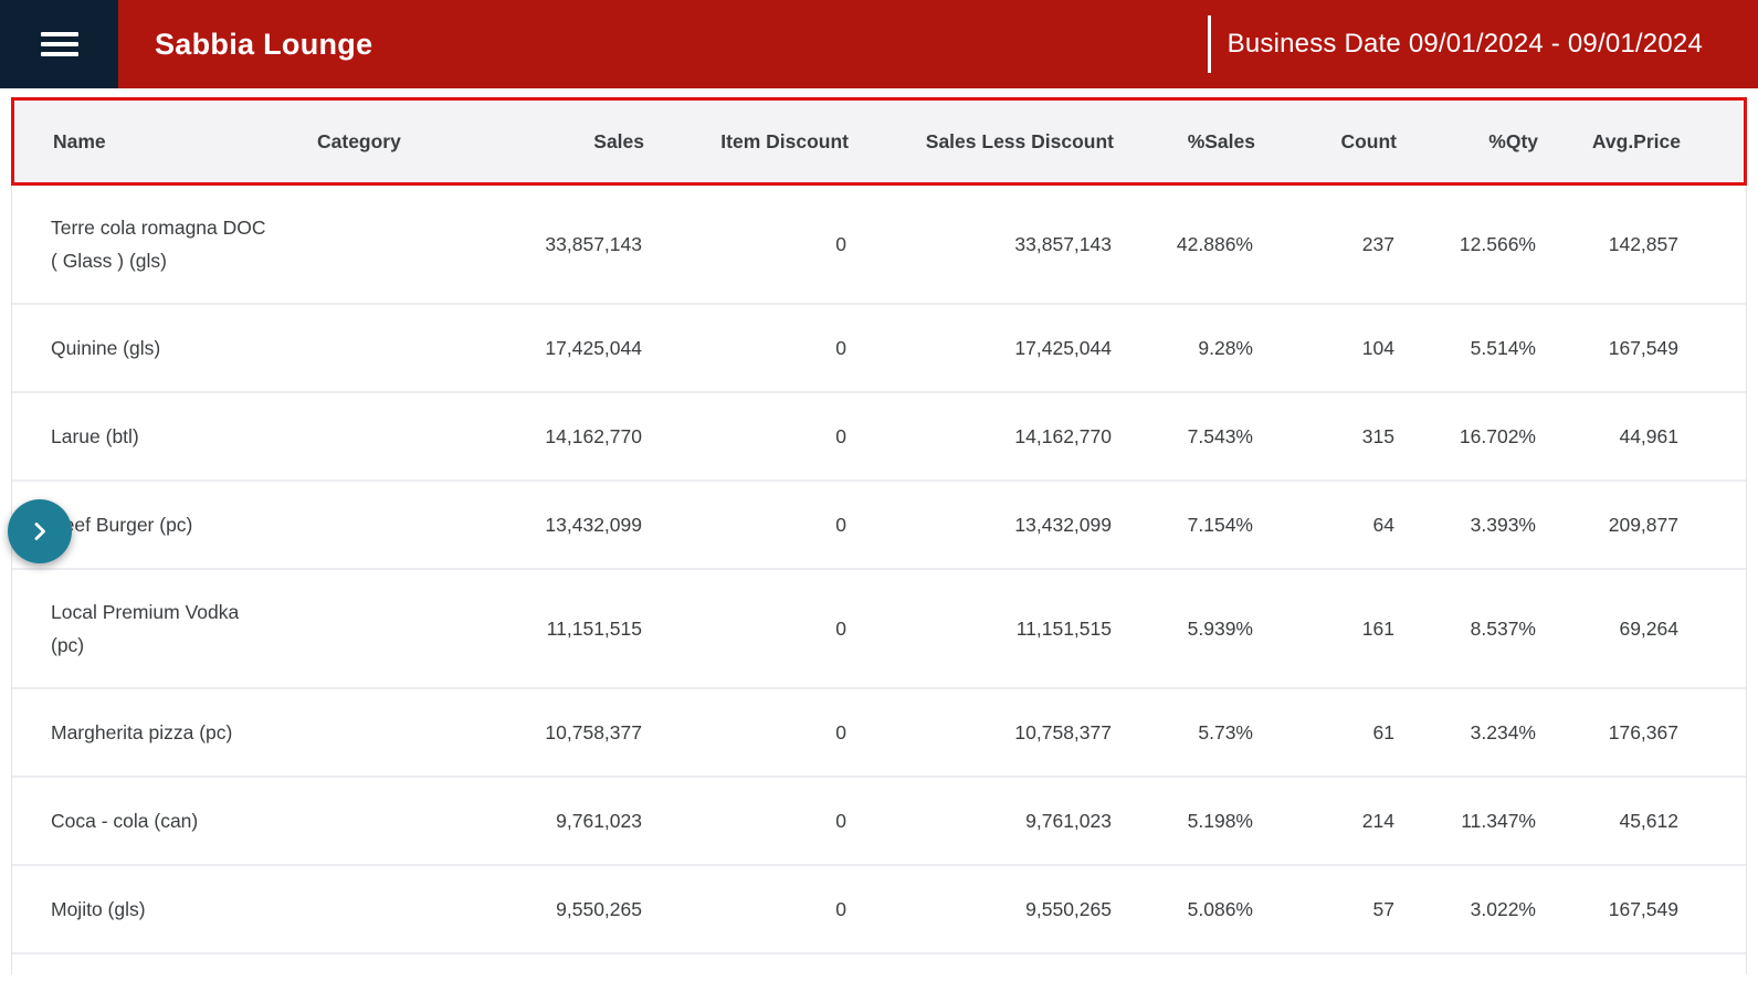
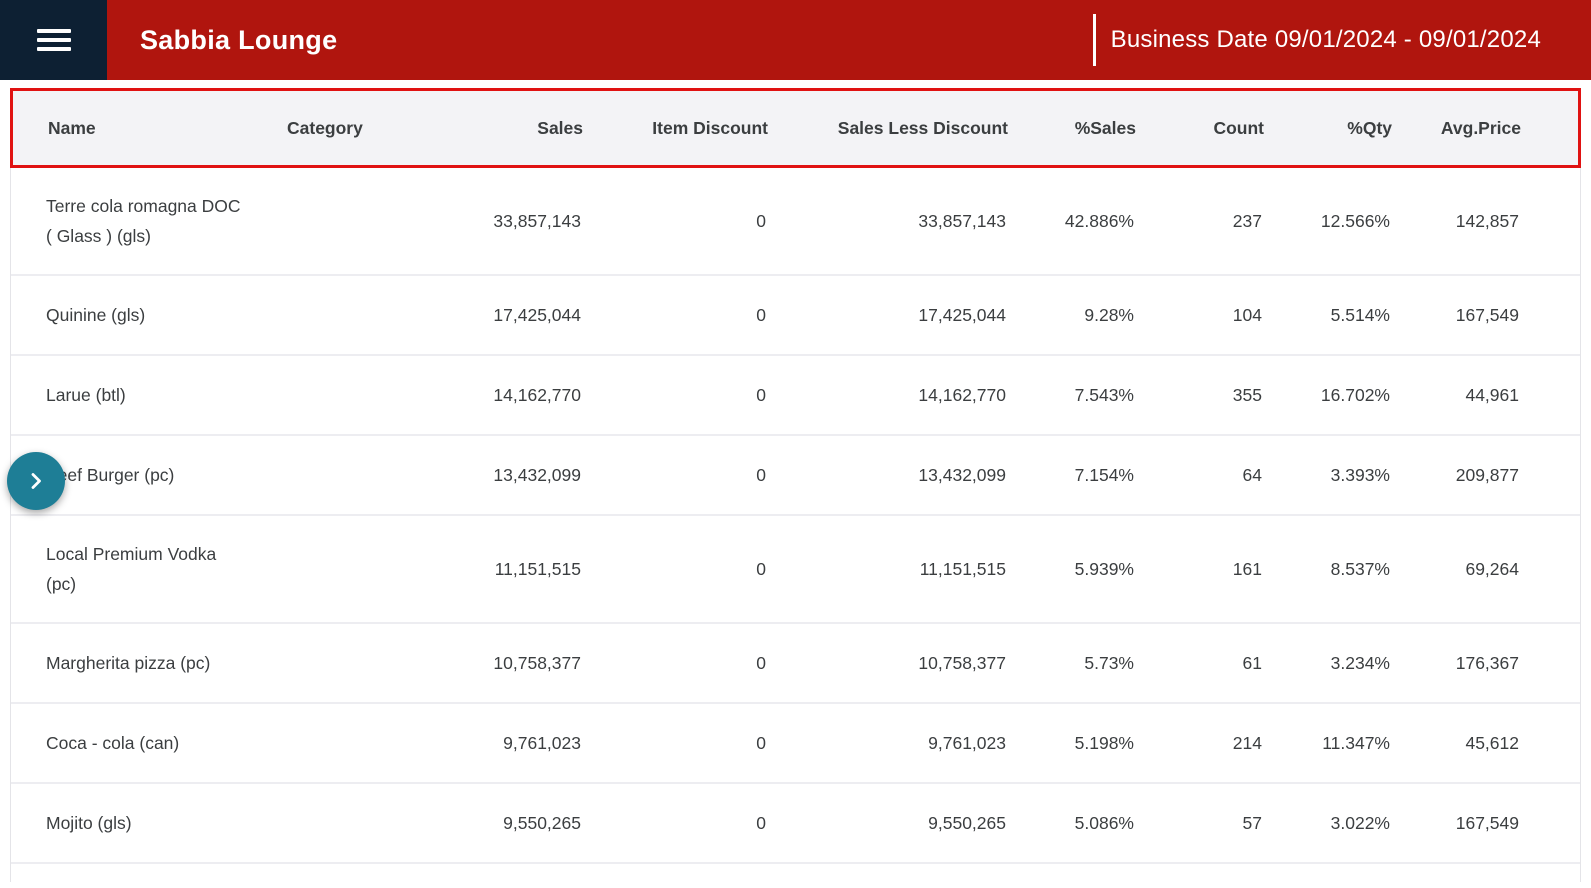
  Sabbia Lounge
  Business Date 09/01/2024 - 09/01/2024
  Name
  Category
  Sales
  Item Discount
  Sales Less Discount
  %Sales
  Count
  %Qty
  Avg.Price
  Terre cola romagna DOC ( Glass ) (gls)
  33,857,143
  0
  33,857,143
  42.886%
  237
  12.566%
  142,857
  Quinine (gls)
  17,425,044
  0
  17,425,044
  9.28%
  104
  5.514%
  167,549
  Larue (btl)
  14,162,770
  0
  14,162,770
  7.543%
- 315
+ 355
  16.702%
  44,961
  ef Burger (pc)
  13,432,099
  0
  13,432,099
  7.154%
  64
  3.393%
  209,877
  Local Premium Vodka (pc)
  11,151,515
  0
  11,151,515
  5.939%
  161
  8.537%
  69,264
  Margherita pizza (pc)
  10,758,377
  0
  10,758,377
  5.73%
  61
  3.234%
  176,367
  Coca - cola (can)
  9,761,023
  0
  9,761,023
  5.198%
  214
  11.347%
  45,612
  Mojito (gls)
  9,550,265
  0
  9,550,265
  5.086%
  57
  3.022%
  167,549
